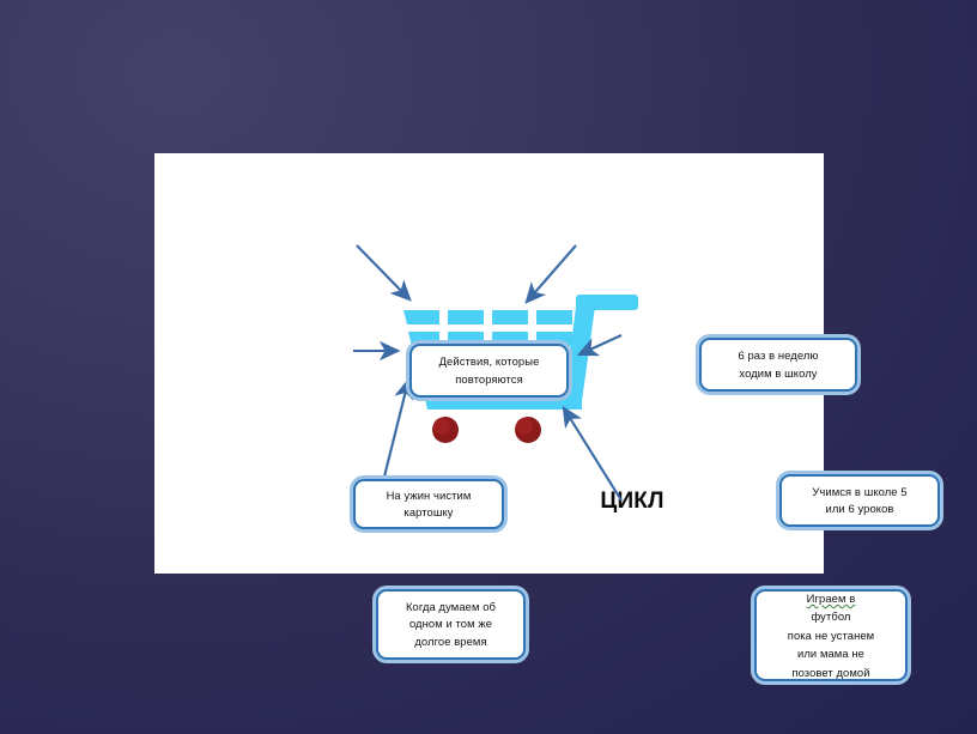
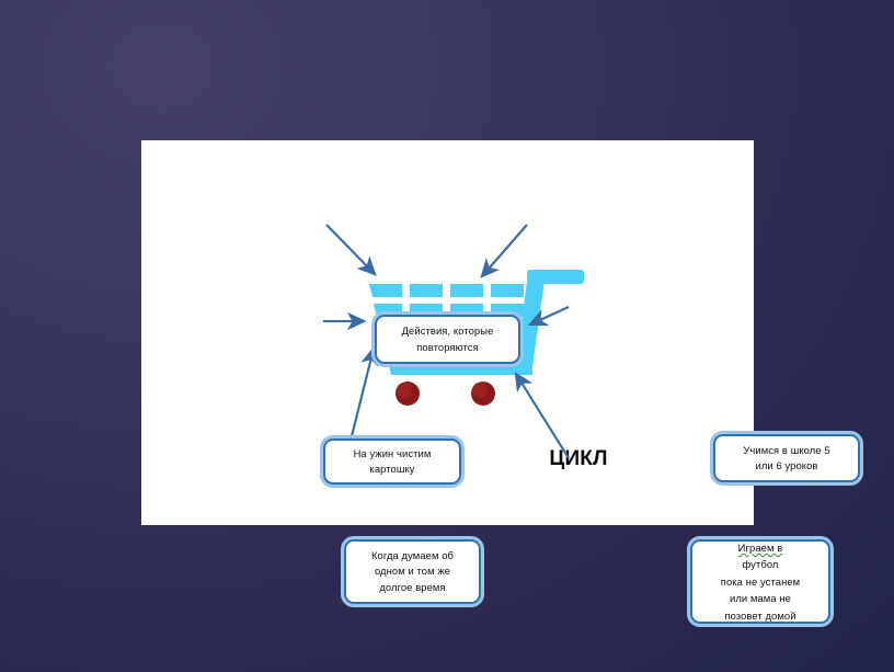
  ЦИКЛ
  Действия, которые
  повторяются
- 6 раз в неделю
- ходим в школу
  На ужин чистим
  картошку
  Учимся в школе 5
  или 6 уроков
  Когда думаем об
  одном и том же
  долгое время
  Играем в
  футбол
  пока не устанем
  или мама не
  позовет домой
